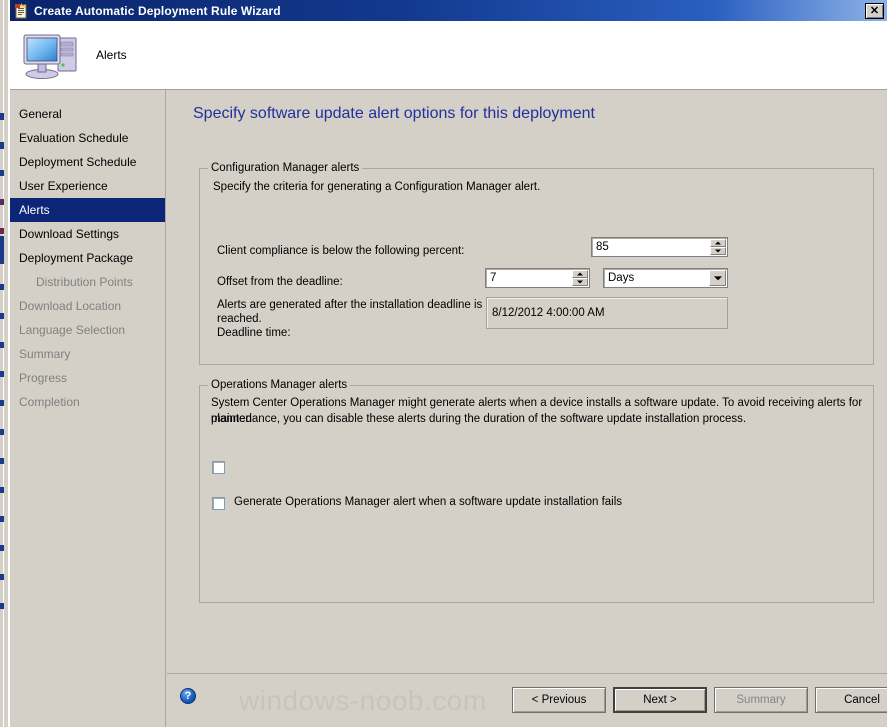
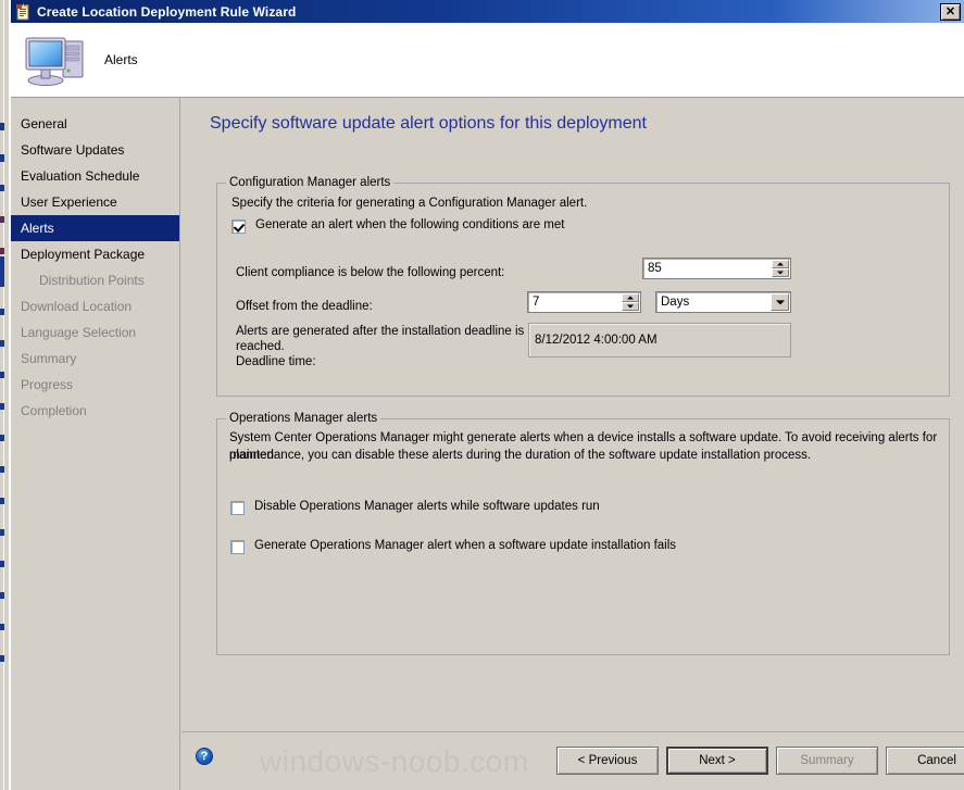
- Create Automatic Deployment Rule Wizard
+ Create Location Deployment Rule Wizard
  ✕
  Alerts
  General
+ Software Updates
  Evaluation Schedule
- Deployment Schedule
  User Experience
  Alerts
- Download Settings
  Deployment Package
  Distribution Points
  Download Location
  Language Selection
  Summary
  Progress
  Completion
  Specify software update alert options for this deployment
  Configuration Manager alerts
  Specify the criteria for generating a Configuration Manager alert.
+ Generate an alert when the following conditions are met
  Client compliance is below the following percent:
  85
  Offset from the deadline:
  7
  Days
  Alerts are generated after the installation deadline is
  reached.
  Deadline time:
  8/12/2012 4:00:00 AM
  Operations Manager alerts
  System Center Operations Manager might generate alerts when a device installs a software update. To avoid receiving alerts for planned
  maintenance, you can disable these alerts during the duration of the software update installation process.
+ Disable Operations Manager alerts while software updates run
  Generate Operations Manager alert when a software update installation fails
  ?
  < Previous
  Next >
  Summary
  Cancel
